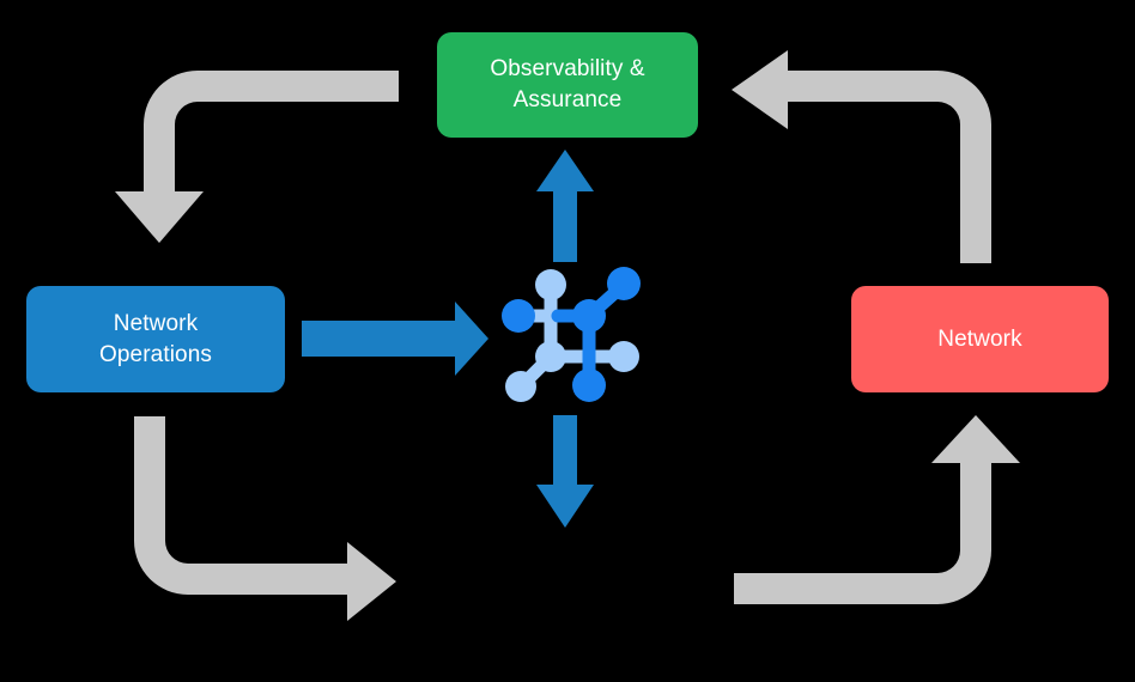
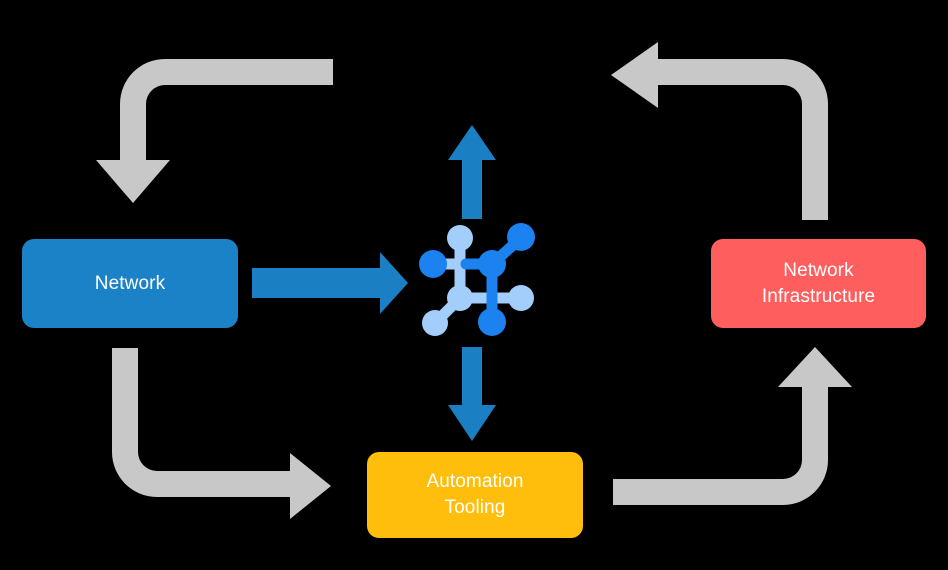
  Network
- Operations
- Observability &
- Assurance
  Network
+ Infrastructure
+ Automation
+ Tooling
